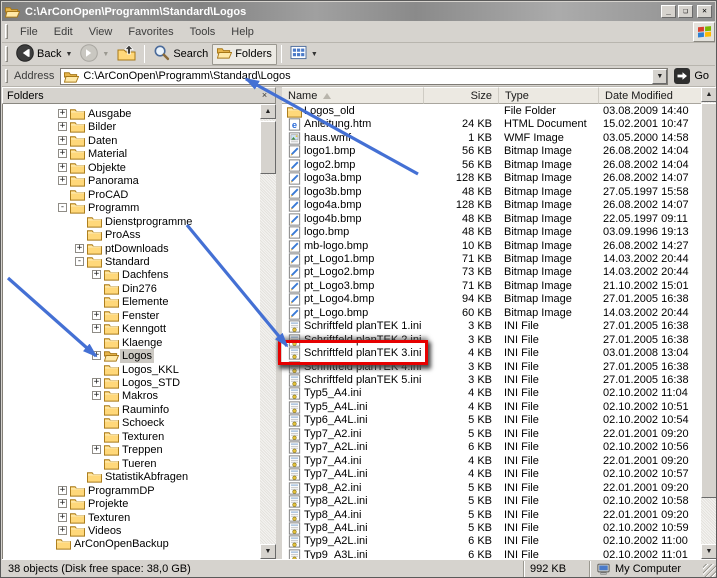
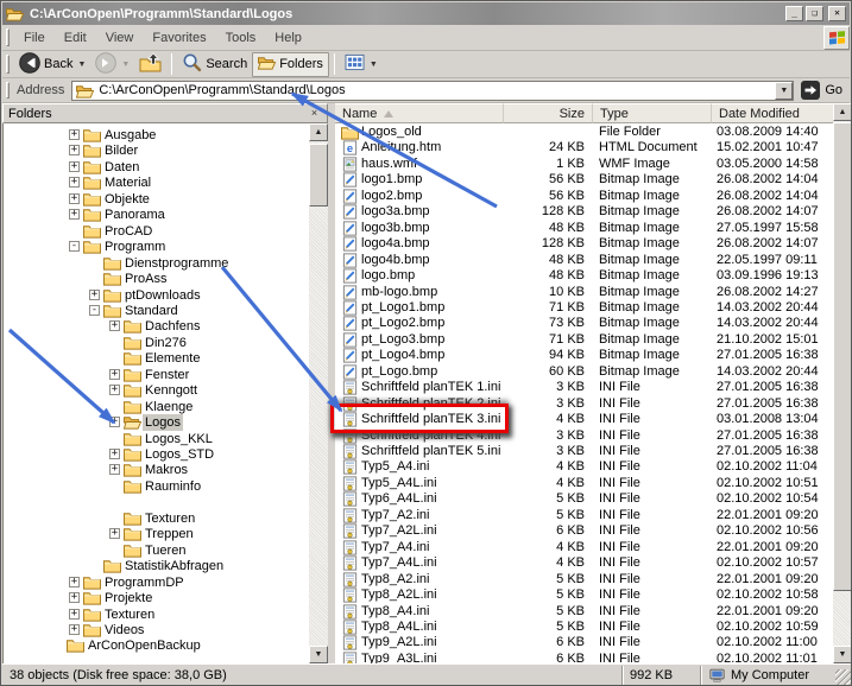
  C:\ArConOpen\Programm\Standard\Logos
  _
  ❏
  ✕
  File Edit View Favorites Tools Help
  Back
  Search
  Folders
  Address
  C:\ArConOpen\Programm\Standard\Logos
  Go
  Folders
  ×
  +
  Ausgabe
  +
  Bilder
  +
  Daten
  +
  Material
  +
  Objekte
  +
  Panorama
  ProCAD
  -
  Programm
  Dienstprogramme
  ProAss
  +
  ptDownloads
  -
  Standard
  +
  Dachfens
  Din276
  Elemente
  +
  Fenster
  +
  Kenngott
  Klaenge
  Logos
  Logos_KKL
  +
  Logos_STD
  +
  Makros
  Rauminfo
- Schoeck
  Texturen
  +
  Treppen
  Tueren
  StatistikAbfragen
  +
  ProgrammDP
  +
  Projekte
  +
  Texturen
  +
  Videos
  ArConOpenBackup
  Name
  Size
  Type
  Date Modified
  ogos_old
  File Folder
  03.08.2009 14:40
  e
  Anleung.htm
  24 KB
  HTML Document
  15.02.2001 10:47
  haus.wm
  1 KB
  WMF Image
  03.05.2000 14:58
  logo1.bmp
  56 KB
  Bitmap Image
  26.08.2002 14:04
  logo2.bmp
  56 KB
  Bitmap Image
  26.08.2002 14:04
  logo3a.bmp
  128 KB
  Bitmap Image
  26.08.2002 14:07
  logo3b.bmp
  48 KB
  Bitmap Image
  27.05.1997 15:58
  logo4a.bmp
  128 KB
  Bitmap Image
  26.08.2002 14:07
  logo4b.bmp
  48 KB
  Bitmap Image
  22.05.1997 09:11
  logo.bmp
  48 KB
  Bitmap Image
  03.09.1996 19:13
  mb-logo.bmp
  10 KB
  Bitmap Image
  26.08.2002 14:27
  pt_Logo1.bmp
  71 KB
  Bitmap Image
  14.03.2002 20:44
  pt_Logo2.bmp
  73 KB
  Bitmap Image
  14.03.2002 20:44
  pt_Logo3.bmp
  71 KB
  Bitmap Image
  21.10.2002 15:01
  pt_Logo4.bmp
  94 KB
  Bitmap Image
  27.01.2005 16:38
  pt_Logo.bmp
  60 KB
  Bitmap Image
  14.03.2002 20:44
  Schriftfeld planTEK 1.ini
  3 KB
  INI File
  27.01.2005 16:38
  Schriftfeld planTEK 2.ini
  3 KB
  INI File
  27.01.2005 16:38
  Schriftfeld planTEK 3.ini
  4 KB
  INI File
  03.01.2008 13:04
  Schriftfeld planTEK 4.ini
  3 KB
  INI File
  27.01.2005 16:38
  Schriftfeld planTEK 5.ini
  3 KB
  INI File
  27.01.2005 16:38
  Typ5_A4.ini
  4 KB
  INI File
  02.10.2002 11:04
  Typ5_A4L.ini
  4 KB
  INI File
  02.10.2002 10:51
  Typ6_A4L.ini
  5 KB
  INI File
  02.10.2002 10:54
  Typ7_A2.ini
  5 KB
  INI File
  22.01.2001 09:20
  Typ7_A2L.ini
  6 KB
  INI File
  02.10.2002 10:56
  Typ7_A4.ini
  4 KB
  INI File
  22.01.2001 09:20
  Typ7_A4L.ini
  4 KB
  INI File
  02.10.2002 10:57
  Typ8_A2.ini
  5 KB
  INI File
  22.01.2001 09:20
  Typ8_A2L.ini
  5 KB
  INI File
  02.10.2002 10:58
  Typ8_A4.ini
  5 KB
  INI File
  22.01.2001 09:20
  Typ8_A4L.ini
  5 KB
  INI File
  02.10.2002 10:59
  Typ9_A2L.ini
  6 KB
  INI File
  02.10.2002 11:00
  Typ9_A3L.ini
  6 KB
  INI File
  02.10.2002 11:01
  38 objects (Disk free space: 38,0 GB)
  992 KB
  My Computer
